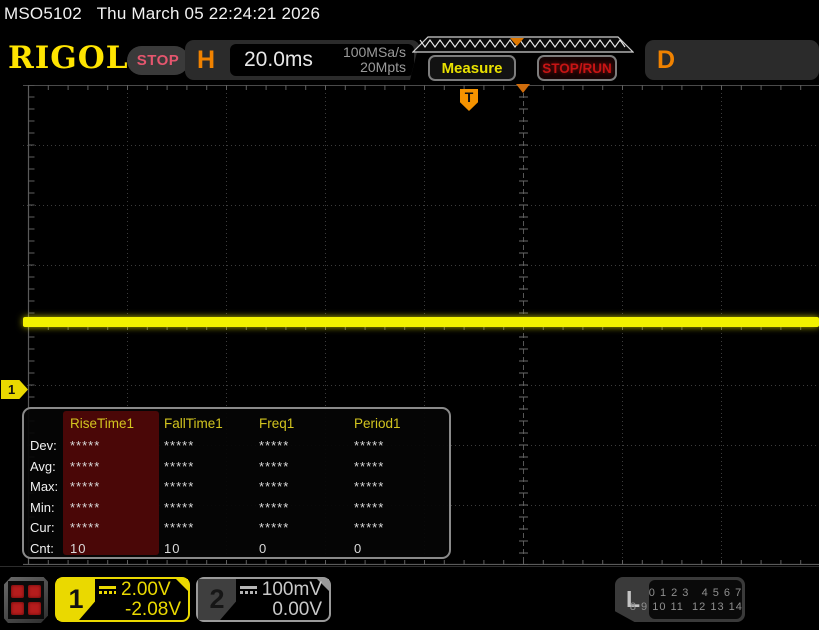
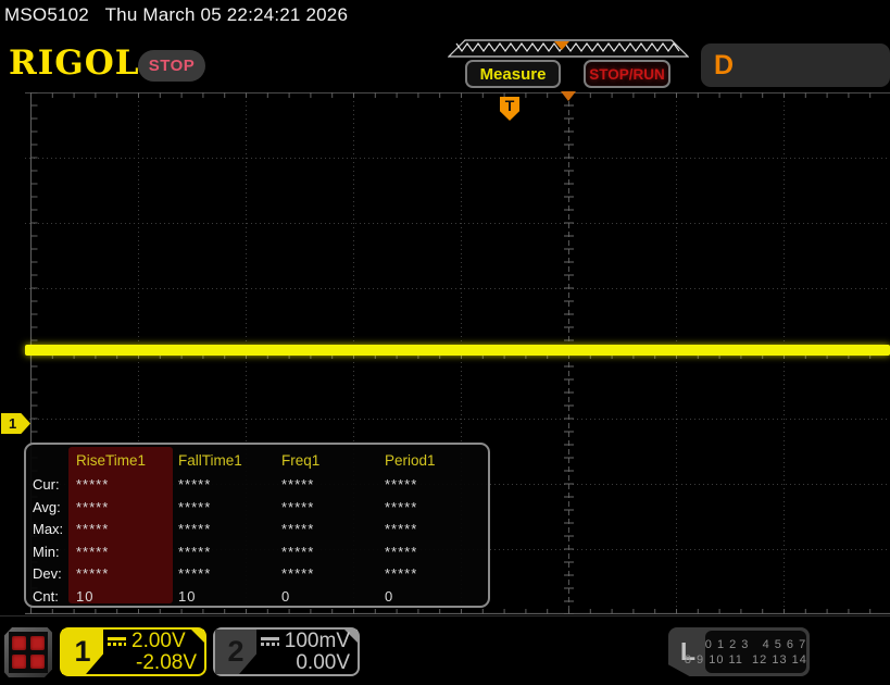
  MSO5102 Thu March 05 22:24:21 2026
  RIGOL
  STOP
- H
- 20.0ms
- 100MSa/s
- 20Mpts
  Measure
  STOP/RUN
  D
  T
  1
- Dev:
+ Cur:
  Avg:
  Max:
  Min:
- Cur:
+ Dev:
  Cnt:
  RiseTime1
  *****
  *****
  *****
  *****
  *****
  10
  FallTime1
  *****
  *****
  *****
  *****
  *****
  10
  Freq1
  *****
  *****
  *****
  *****
  *****
  0
  Period1
  *****
  *****
  *****
  *****
  *****
  0
  1
  2.00V
  -2.08V
  2
  100mV
  0.00V
  L
  0 1 2 3 4 5 6 7
  8 9 10 11 12 13 14
